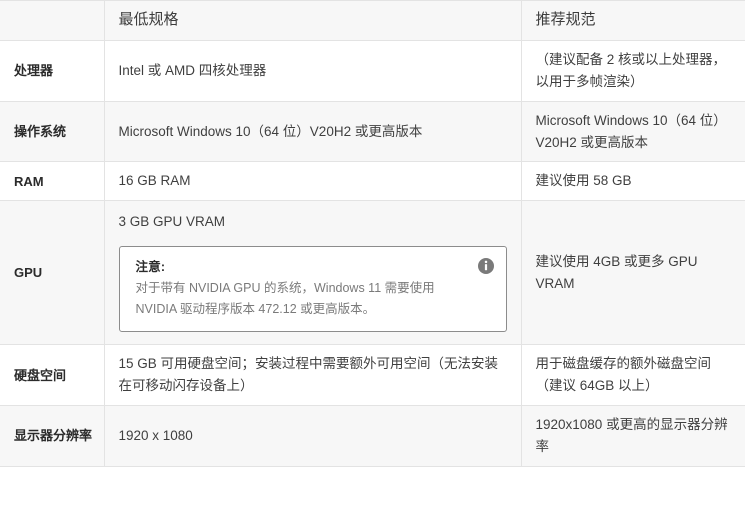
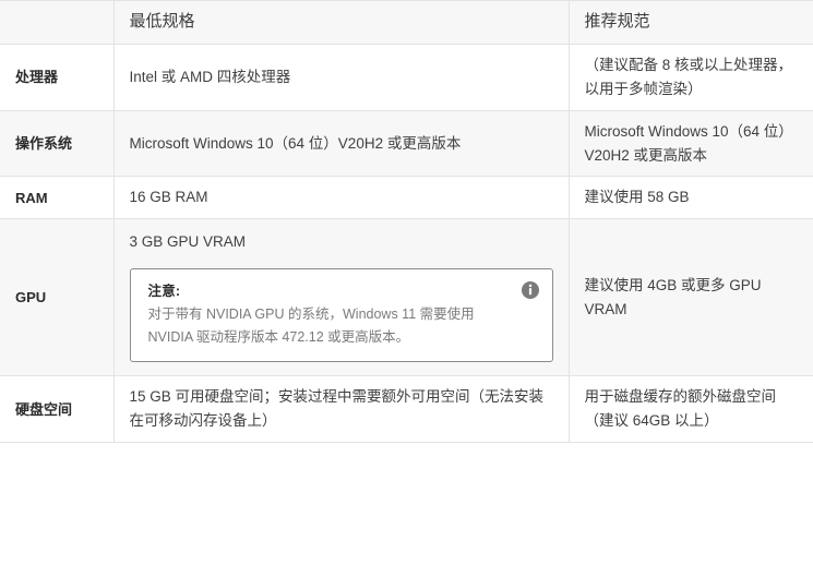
  	最低规格	推荐规范
- 处理器	Intel 或 AMD 四核处理器	（建议配备 2 核或以上处理器，以用于多帧渲染）
+ 处理器	Intel 或 AMD 四核处理器	（建议配备 8 核或以上处理器，以用于多帧渲染）
  操作系统	Microsoft Windows 10（64 位）V20H2 或更高版本	Microsoft Windows 10（64 位）V20H2 或更高版本
  RAM	16 GB RAM	建议使用 58 GB
  GPU	3 GB GPU VRAM 注意: 对于带有 NVIDIA GPU 的系统，Windows 11 需要使用 NVIDIA 驱动程序版本 472.12 或更高版本。	建议使用 4GB 或更多 GPU VRAM
  硬盘空间	15 GB 可用硬盘空间；安装过程中需要额外可用空间（无法安装在可移动闪存设备上）	用于磁盘缓存的额外磁盘空间（建议 64GB 以上）
- 显示器分辨率	1920 x 1080	1920x1080 或更高的显示器分辨率
